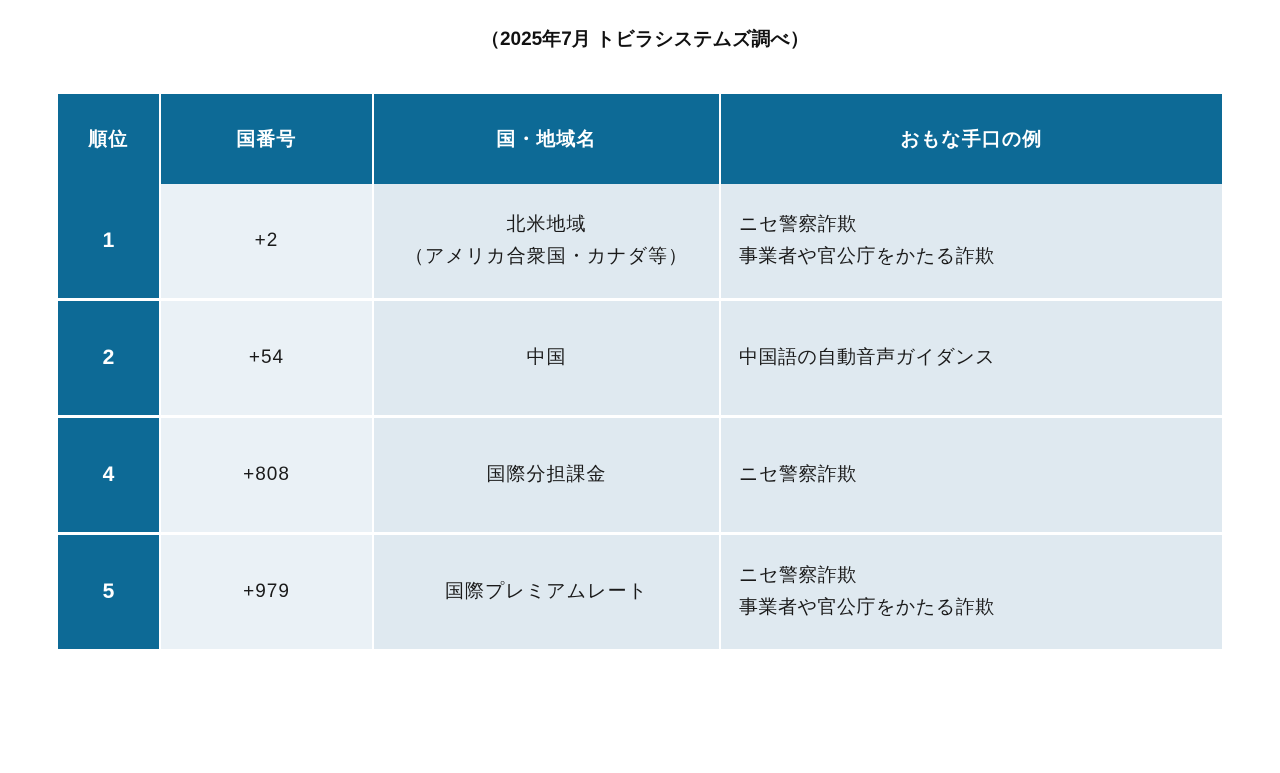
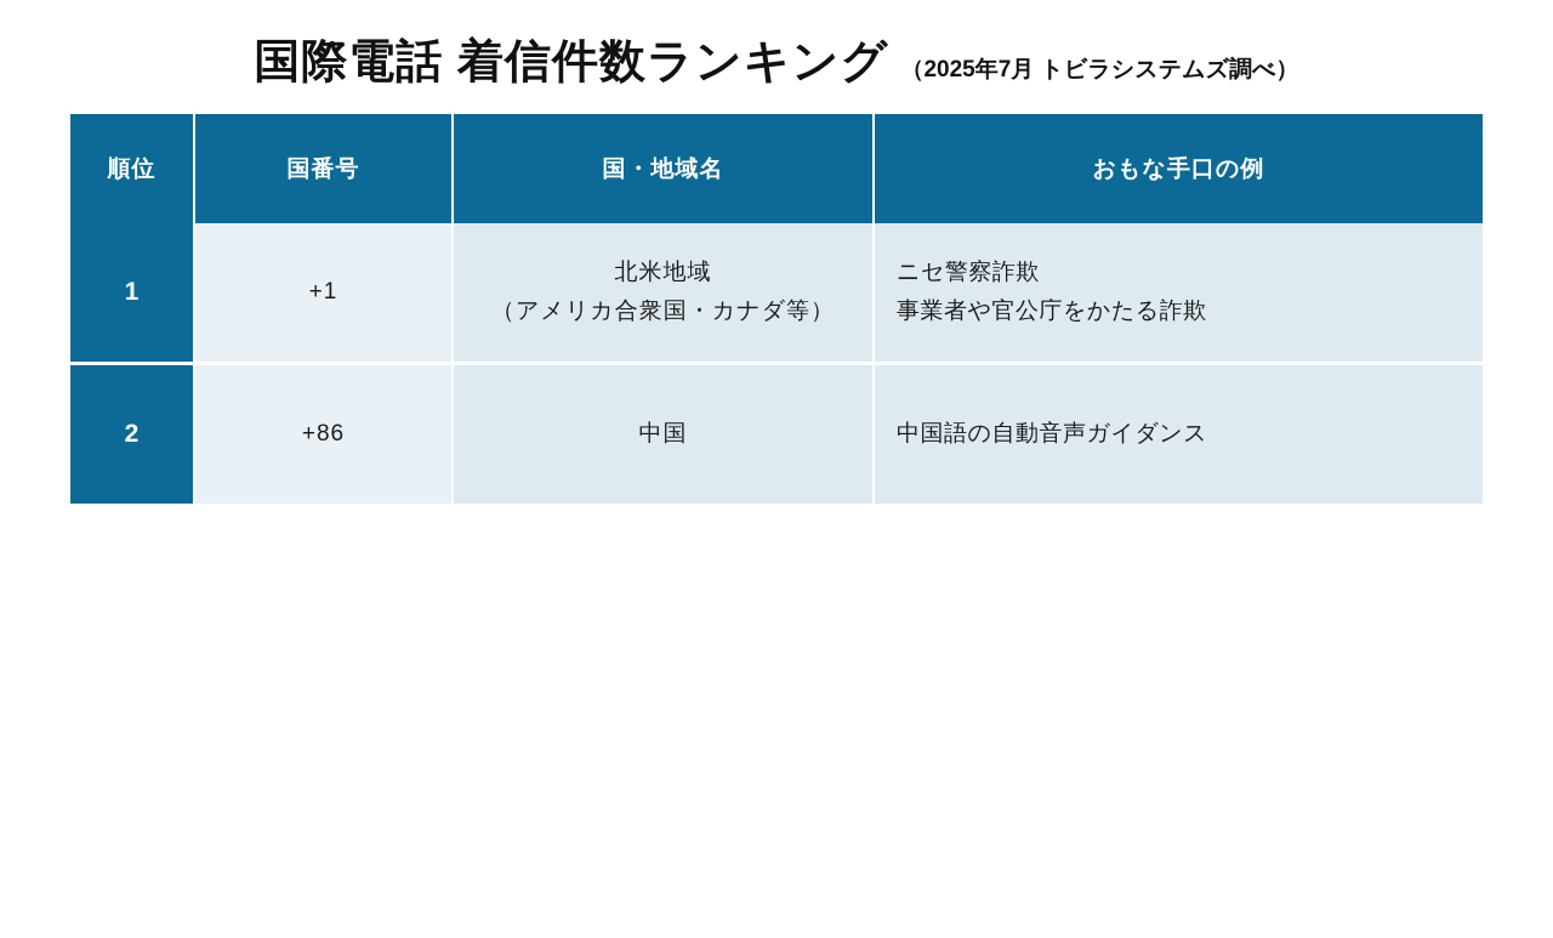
+ 国際電話 着信件数ランキング
  （2025年7月 トビラシステムズ調べ）
  順位	国番号	国・地域名	おもな手口の例
- 1	+2	北米地域 （アメリカ合衆国・カナダ等）	ニセ警察詐欺 事業者や官公庁をかたる詐欺
+ 1	+1	北米地域 （アメリカ合衆国・カナダ等）	ニセ警察詐欺 事業者や官公庁をかたる詐欺
- 2	+54	中国	中国語の自動音声ガイダンス
+ 2	+86	中国	中国語の自動音声ガイダンス
- 4	+808	国際分担課金	ニセ警察詐欺
- 5	+979	国際プレミアムレート	ニセ警察詐欺 事業者や官公庁をかたる詐欺
